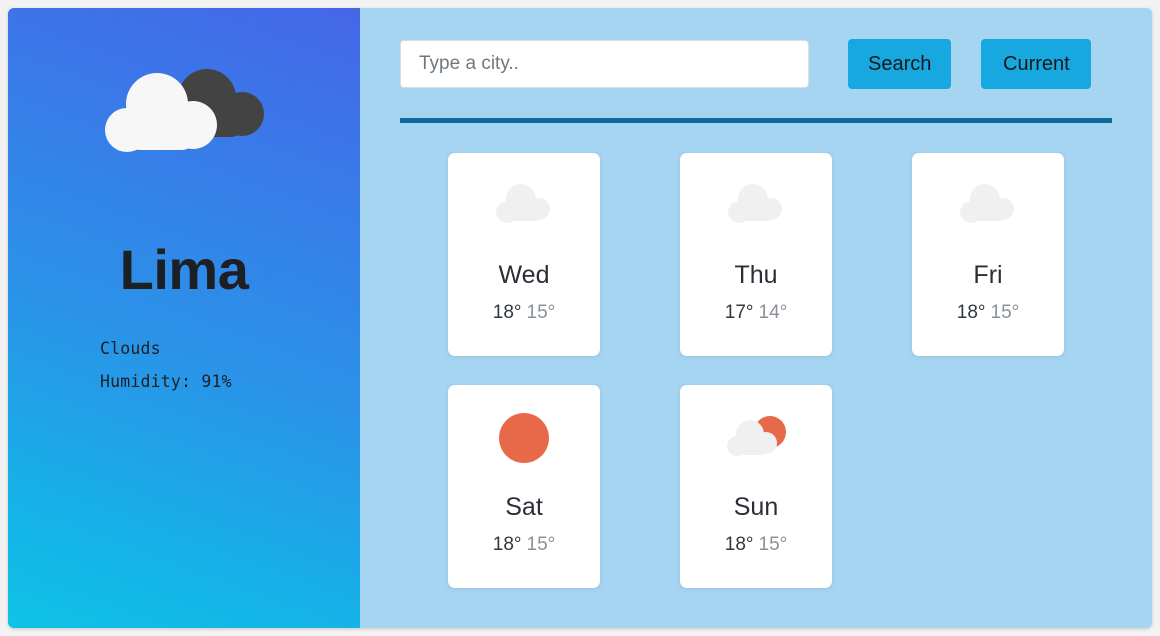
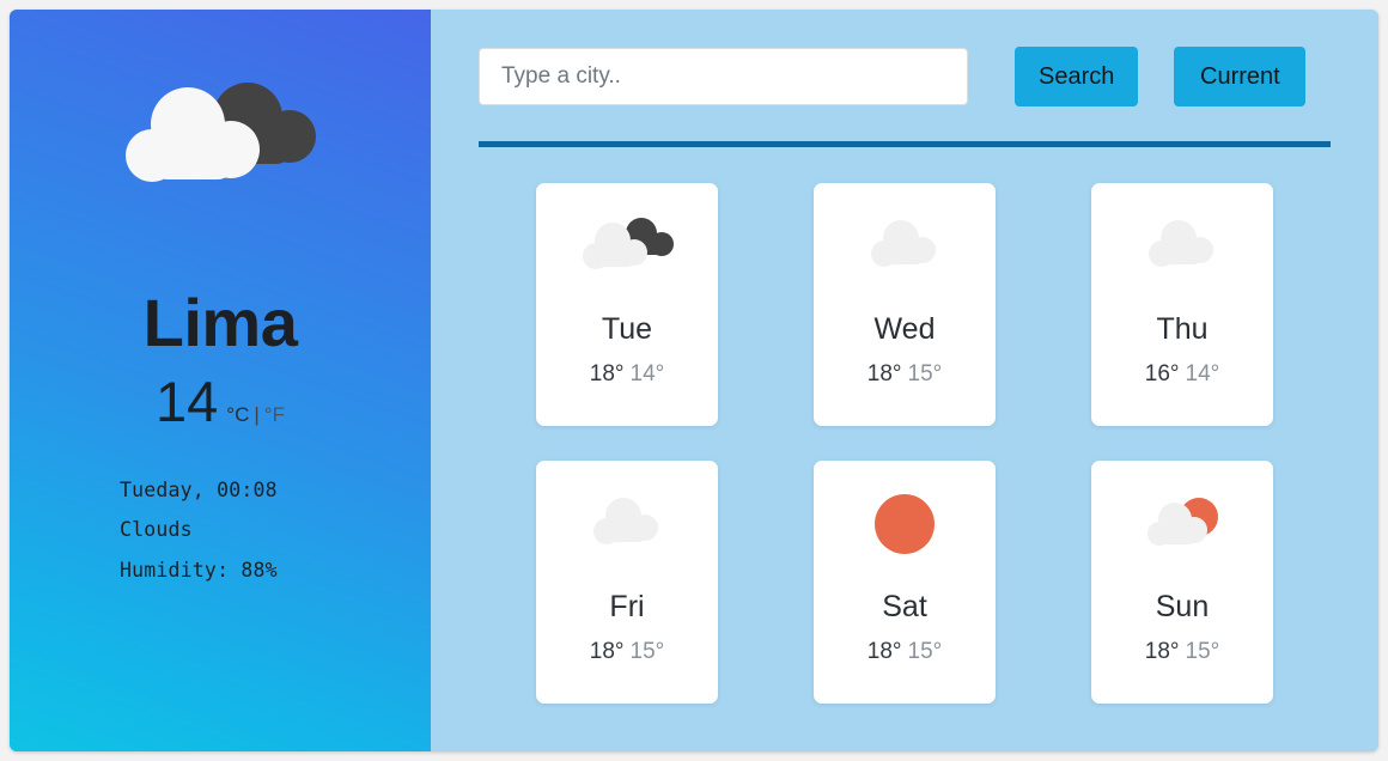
  Lima
+ 14
+ °C
+ |
+ °F
+ Tueday, 00:08
  Clouds
- Humidity: 91%
+ Humidity: 88%
  Type a city..
  Search
  Current
+ Tue
+ 18° 14°
  Wed
  18° 15°
  Thu
- 17° 14°
+ 16° 14°
  Fri
  18° 15°
  Sat
  18° 15°
  Sun
  18° 15°
